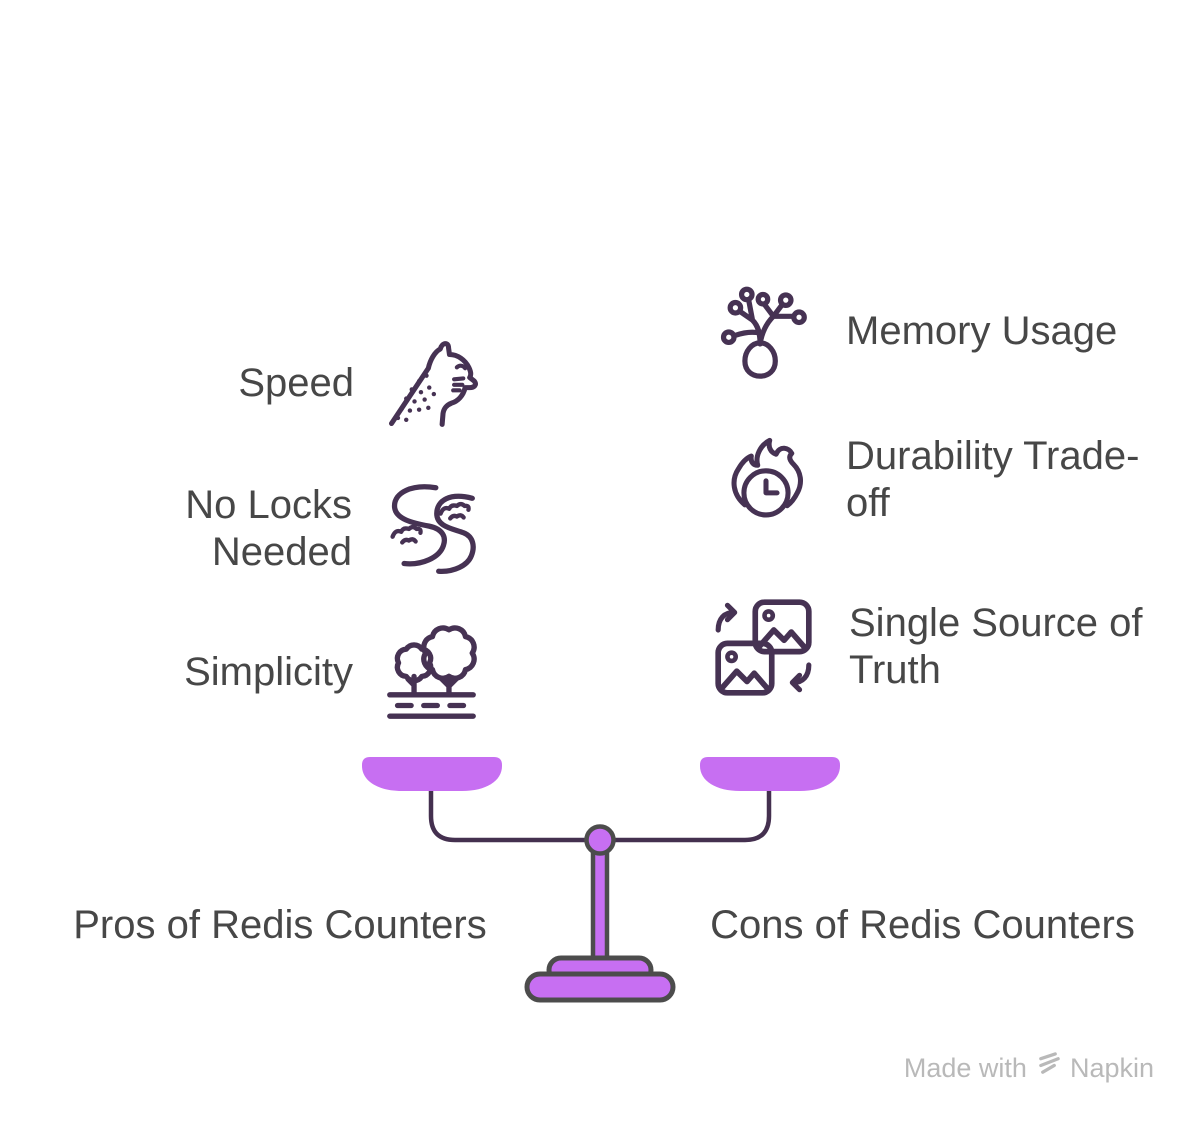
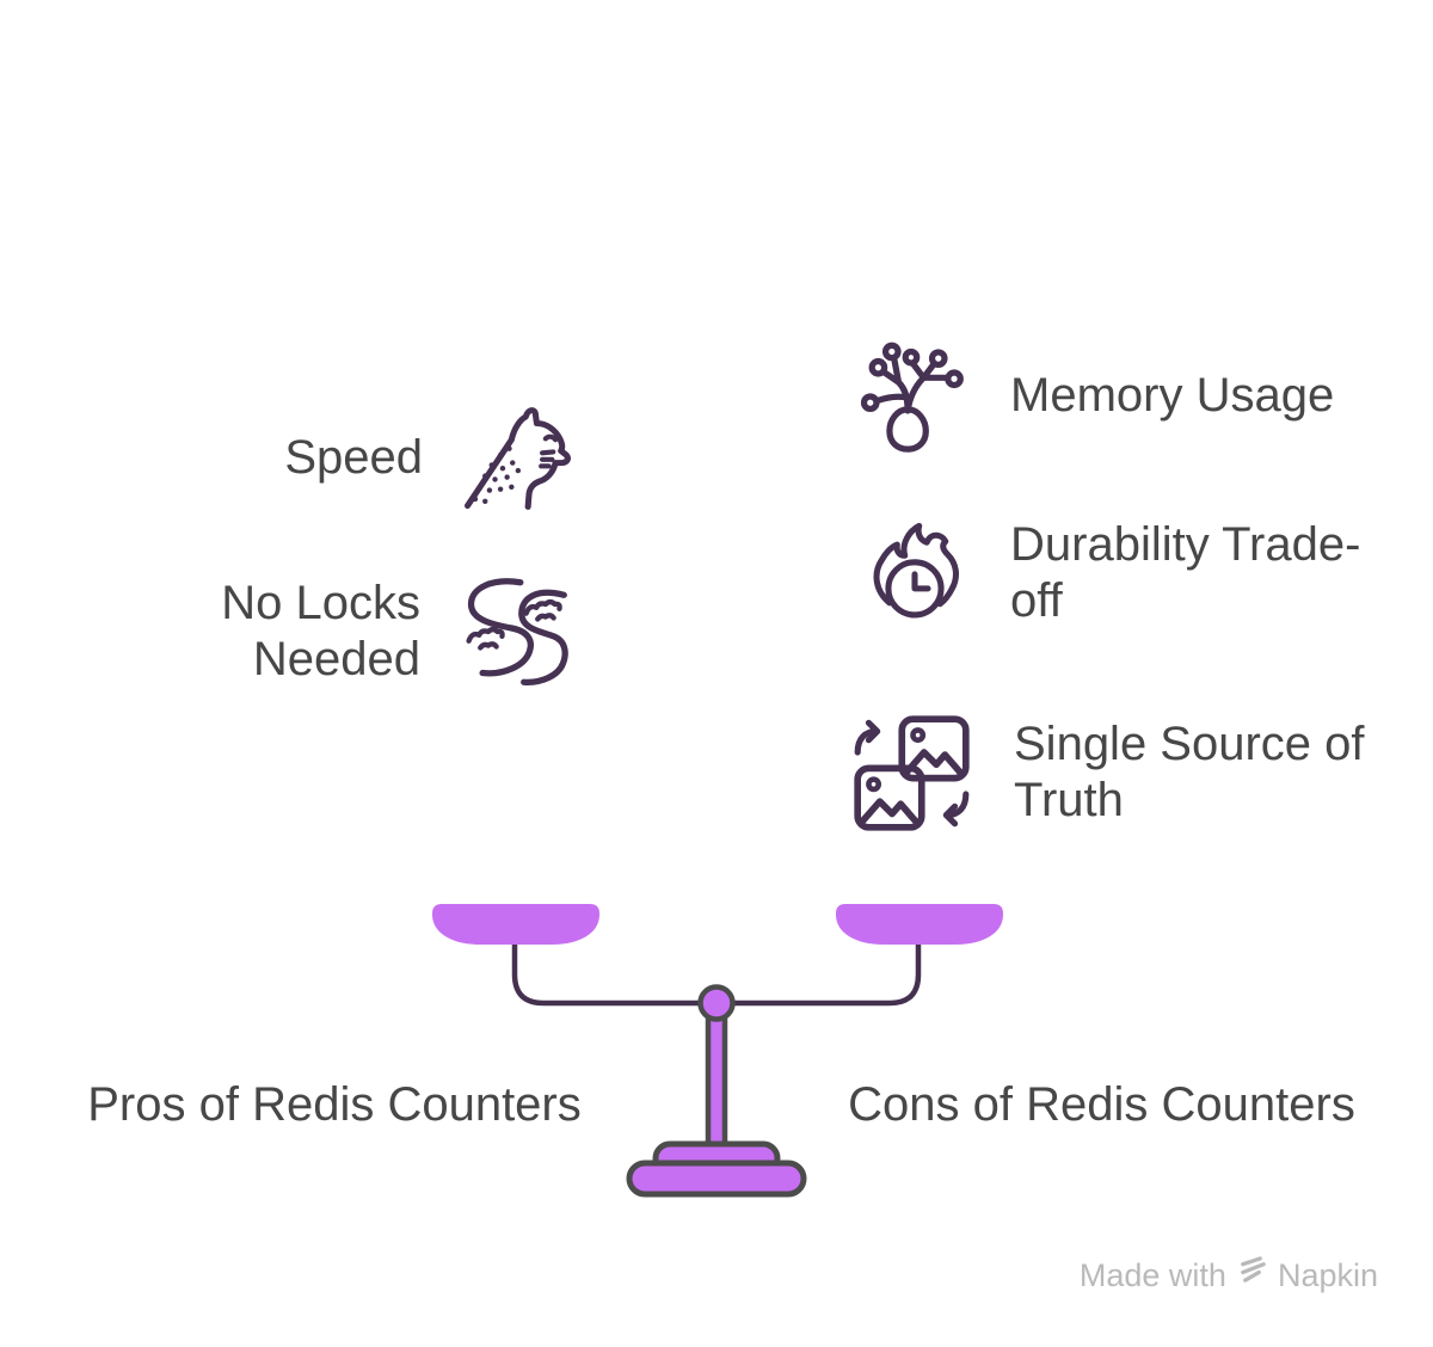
  Speed
  No Locks Needed
- Simplicity
  Memory Usage
  Durability Trade-off
  Single Source of Truth
  Pros of Redis Counters
  Cons of Redis Counters
  Made with
  Napkin
